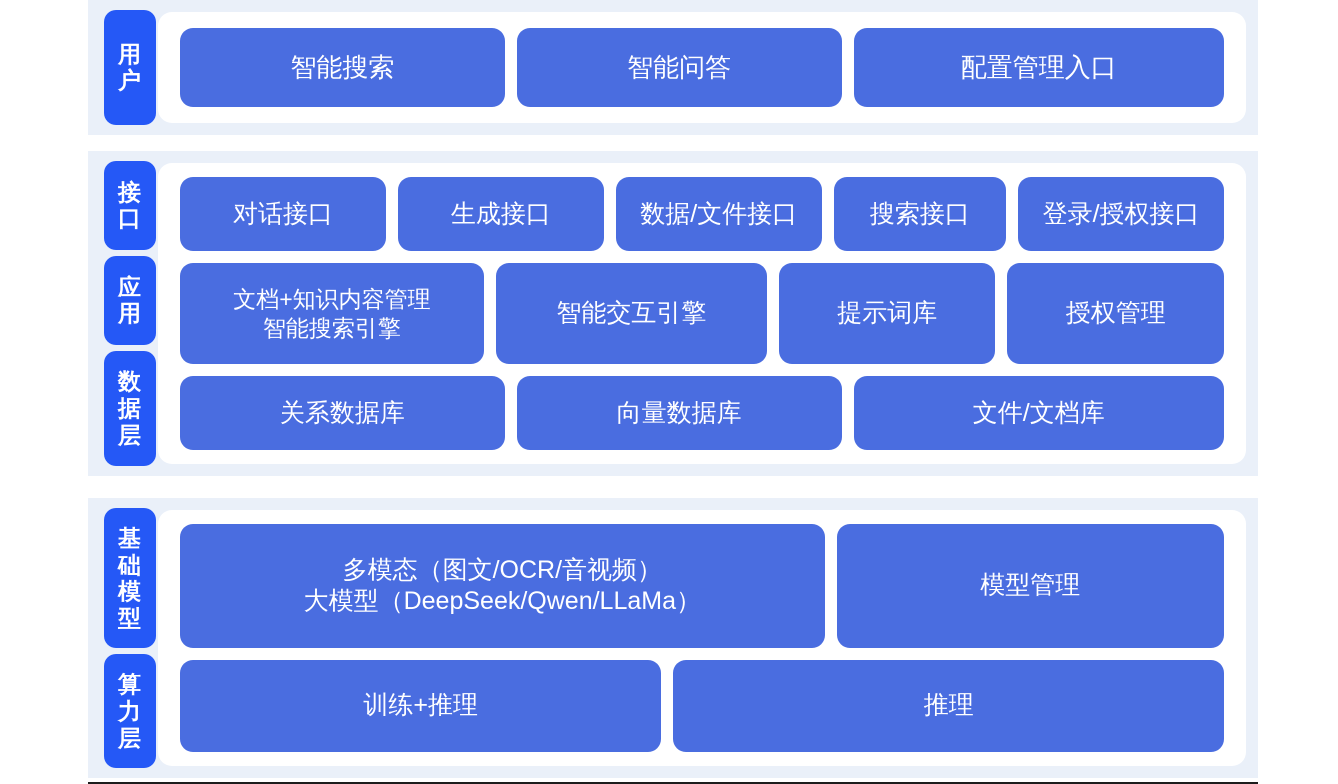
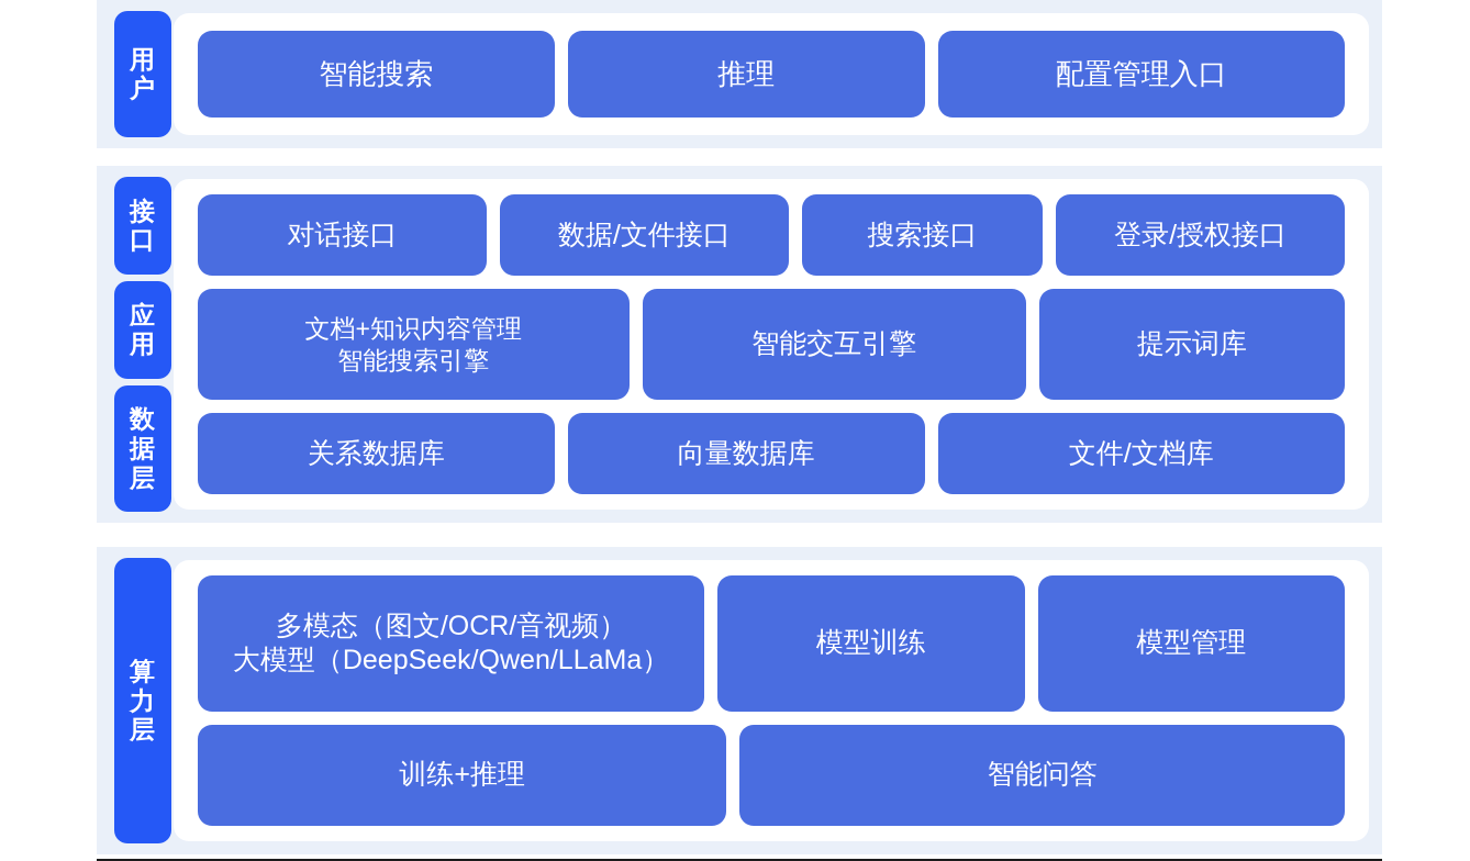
  用户
  智能搜索
- 智能问答
+ 推理
  配置管理入口
  接口
  应用
  数据层
  对话接口
- 生成接口
  数据/文件接口
  搜索接口
  登录/授权接口
  文档+知识内容管理
  智能搜索引擎
  智能交互引擎
  提示词库
- 授权管理
  关系数据库
  向量数据库
  文件/文档库
- 基础模型
  算力层
  多模态（图文/OCR/音视频）
  大模型（DeepSeek/Qwen/LLaMa）
+ 模型训练
  模型管理
  训练+推理
- 推理
+ 智能问答
